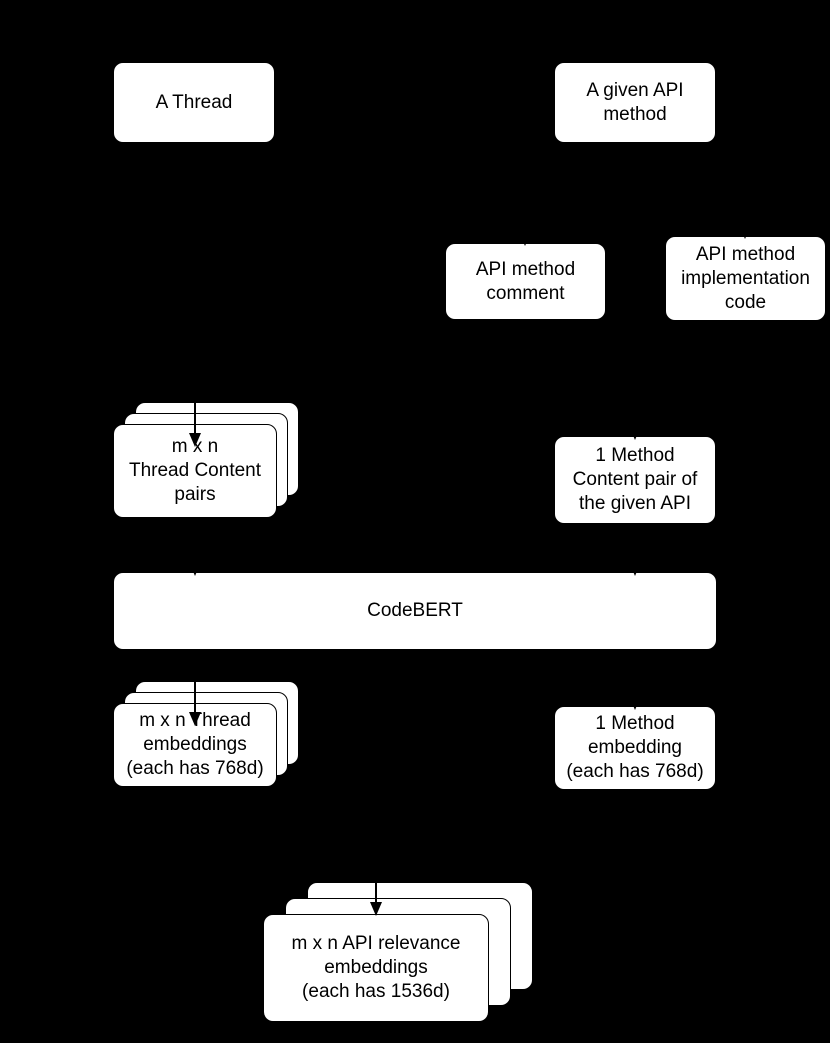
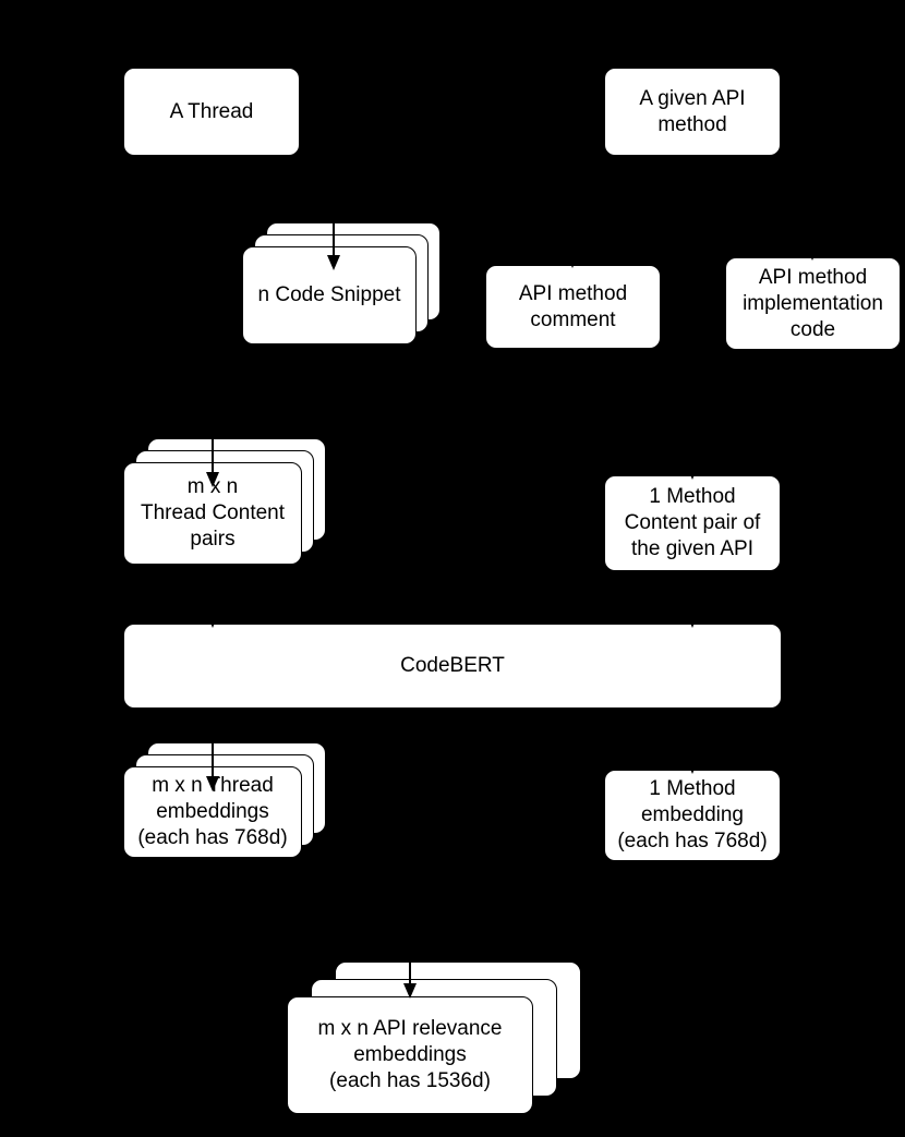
  A Thread
  A given API
  method
+ n Code Snippet
  API method
  comment
  API method
  implementation
  code
  m x n
  Thread Content
  pairs
  1 Method
  Content pair of
  the given API
  CodeBERT
  m x nhread
  embeddings
  (each has 768d)
  1 Method
  embedding
  (each has 768d)
  m x n API relevance
  embeddings
  (each has 1536d)
